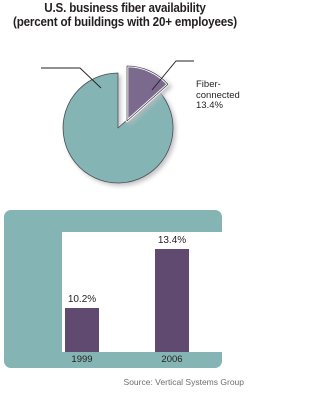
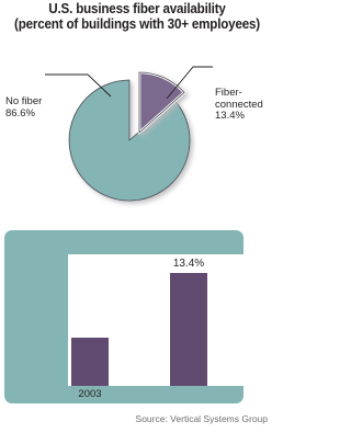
  U.S. business fiber availability
- (percent of buildings with 20+ employees)
+ (percent of buildings with 30+ employees)
+ No fiber
+ 86.6%
  Fiber-
  connected
  13.4%
- 10.2%
  13.4%
- 1999
+ 2003
- 2006
  Source: Vertical Systems Group
